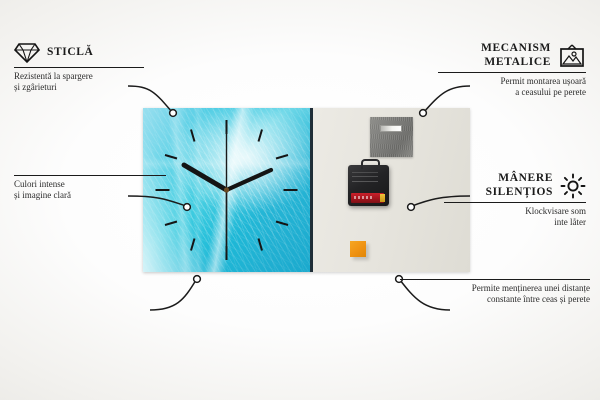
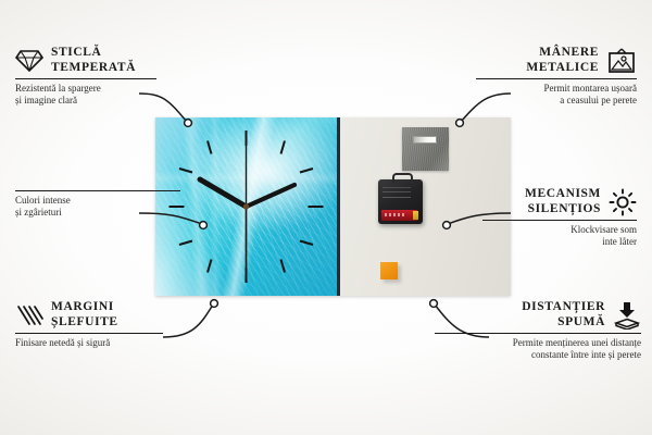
  STICLĂ
+ TEMPERATĂ
  Rezistentă la spargere
- și zgârieturi
+ și imagine clară
  Culori intense
- și imagine clară
+ și zgârieturi
+ MARGINI
+ ȘLEFUITE
+ Finisare netedă și sigură
- MECANISM
+ MÂNERE
  METALICE
  Permit montarea ușoară
  a ceasului pe perete
- MÂNERE
+ MECANISM
  SILENȚIOS
  Klockvisare som
  inte låter
+ DISTANȚIER
+ SPUMĂ
  Permite menținerea unei distanțe
- constante între ceas și perete
+ constante între inte și perete
